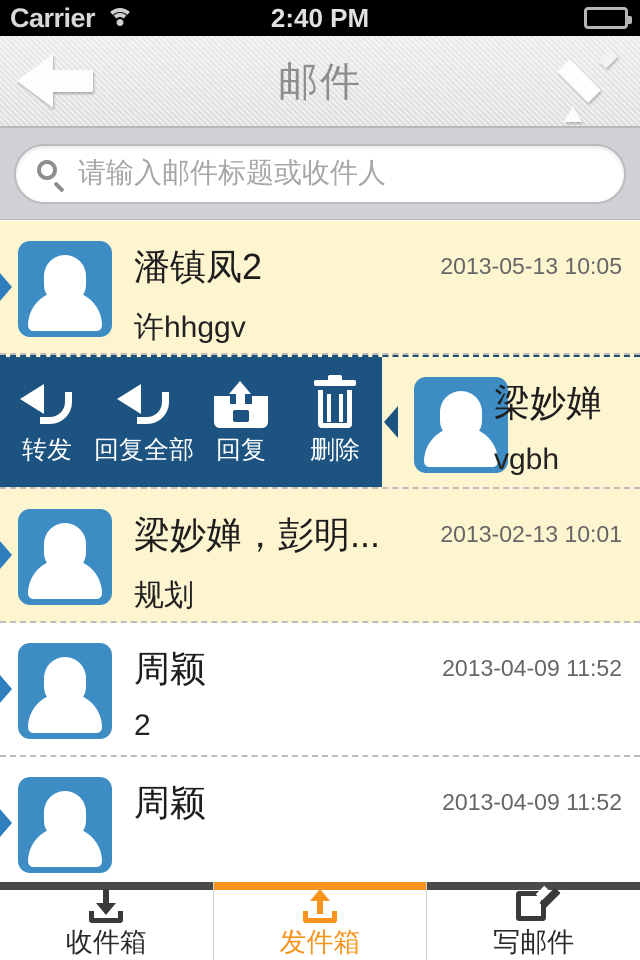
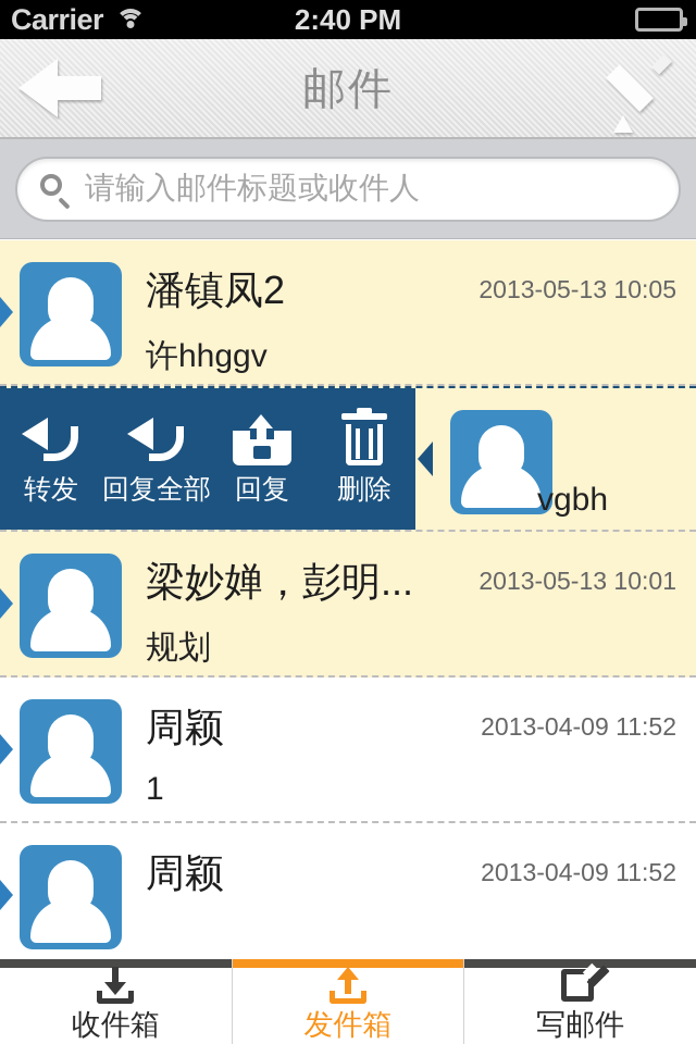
  Carrier
  2:40 PM
  邮件
  请输入邮件标题或收件人
  潘镇凤2
  许hhggv
  2013-05-13 10:05
  转发
  回复全部
  回复
  删除
- 梁妙婵
  vgbh
  梁妙婵，彭明...
  规划
- 2013-02-13 10:01
+ 2013-05-13 10:01
  周颖
- 2
+ 1
  2013-04-09 11:52
  周颖
  2013-04-09 11:52
  收件箱
  发件箱
  写邮件
